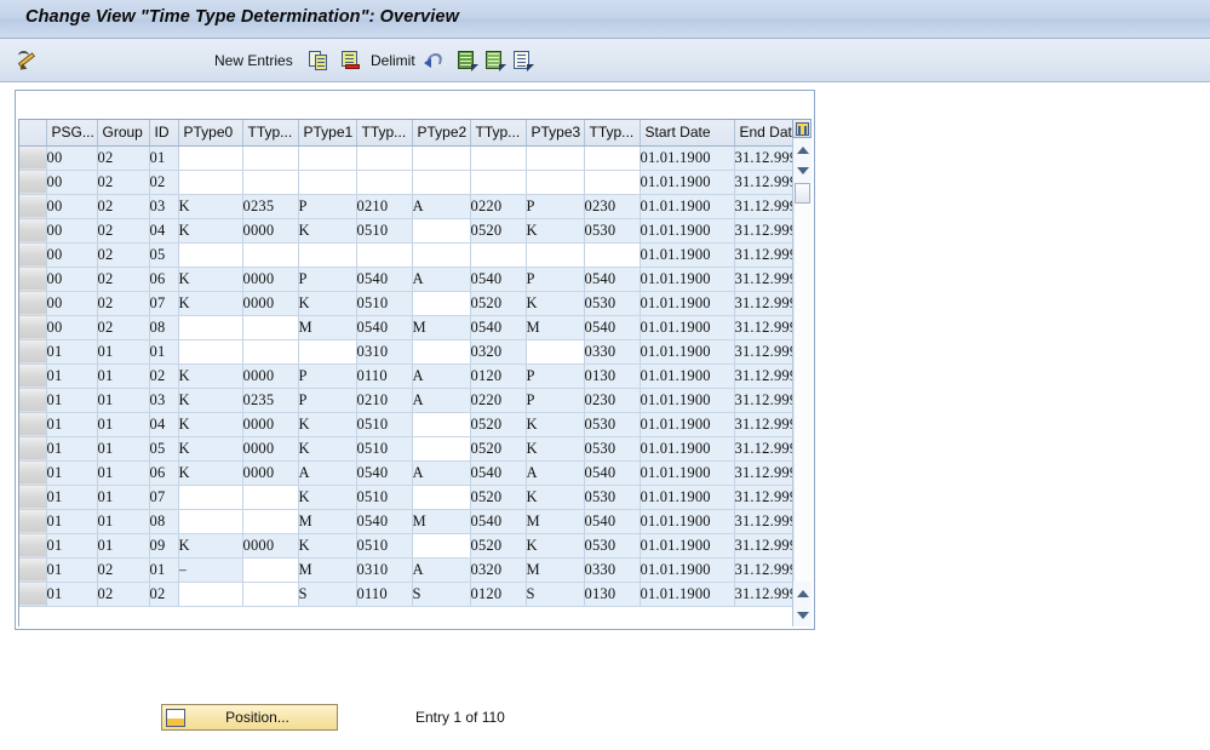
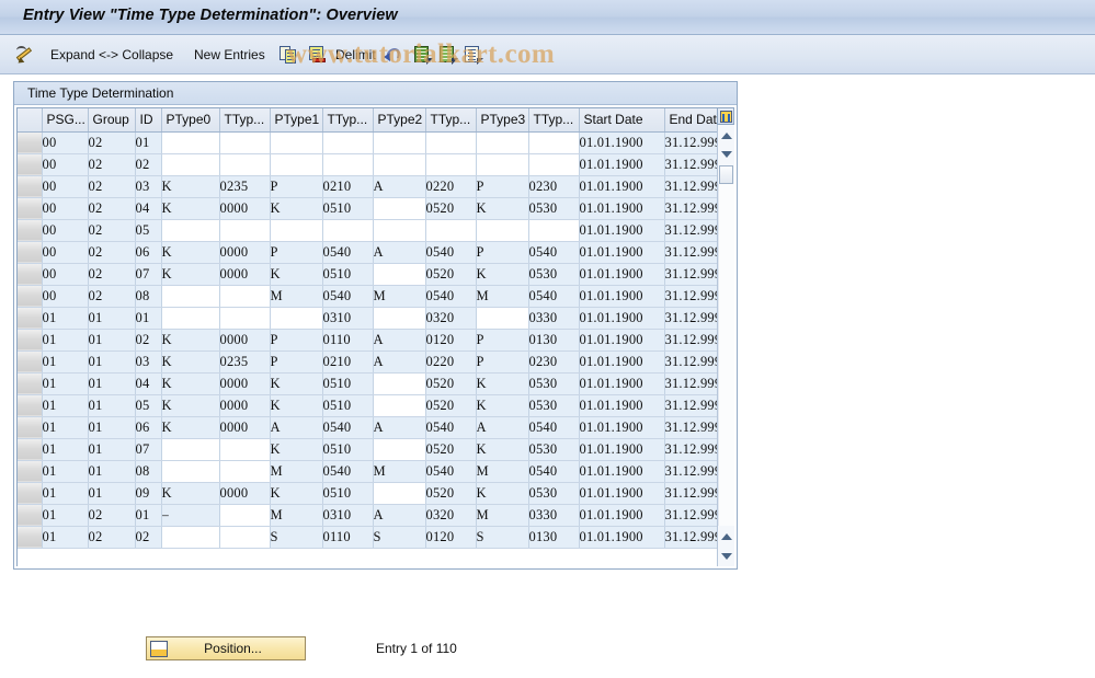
- Change View "Time Type Determination": Overview
+ Entry View "Time Type Determination": Overview
+ Expand <-> Collapse
  New Entries
  Delimit
+ www.tutorialkart.com
+ Time Type Determination
  	PSG...	Group	ID	PType0	TTyp...	PType1	TTyp...	PType2	TTyp...	PType3	TTyp...	Start Date	End Dat
  	00	02	01									01.01.1900	31.12.99
  	00	02	02									01.01.1900	31.12.99
  	00	02	03	K	0235	P	0210	A	0220	P	0230	01.01.1900	31.12.99
  	00	02	04	K	0000	K	0510		0520	K	0530	01.01.1900	31.12.99
  	00	02	05									01.01.1900	31.12.99
  	00	02	06	K	0000	P	0540	A	0540	P	0540	01.01.1900	31.12.99
  	00	02	07	K	0000	K	0510		0520	K	0530	01.01.1900	31.12.99
  	00	02	08			M	0540	M	0540	M	0540	01.01.1900	31.12.99
  	01	01	01				0310		0320		0330	01.01.1900	31.12.99
  	01	01	02	K	0000	P	0110	A	0120	P	0130	01.01.1900	31.12.99
  	01	01	03	K	0235	P	0210	A	0220	P	0230	01.01.1900	31.12.99
  	01	01	04	K	0000	K	0510		0520	K	0530	01.01.1900	31.12.99
  	01	01	05	K	0000	K	0510		0520	K	0530	01.01.1900	31.12.99
  	01	01	06	K	0000	A	0540	A	0540	A	0540	01.01.1900	31.12.99
  	01	01	07			K	0510		0520	K	0530	01.01.1900	31.12.99
  	01	01	08			M	0540	M	0540	M	0540	01.01.1900	31.12.99
  	01	01	09	K	0000	K	0510		0520	K	0530	01.01.1900	31.12.99
  	01	02	01	–		M	0310	A	0320	M	0330	01.01.1900	31.12.99
  	01	02	02			S	0110	S	0120	S	0130	01.01.1900	31.12.99
  Position...
  Entry 1 of 110
